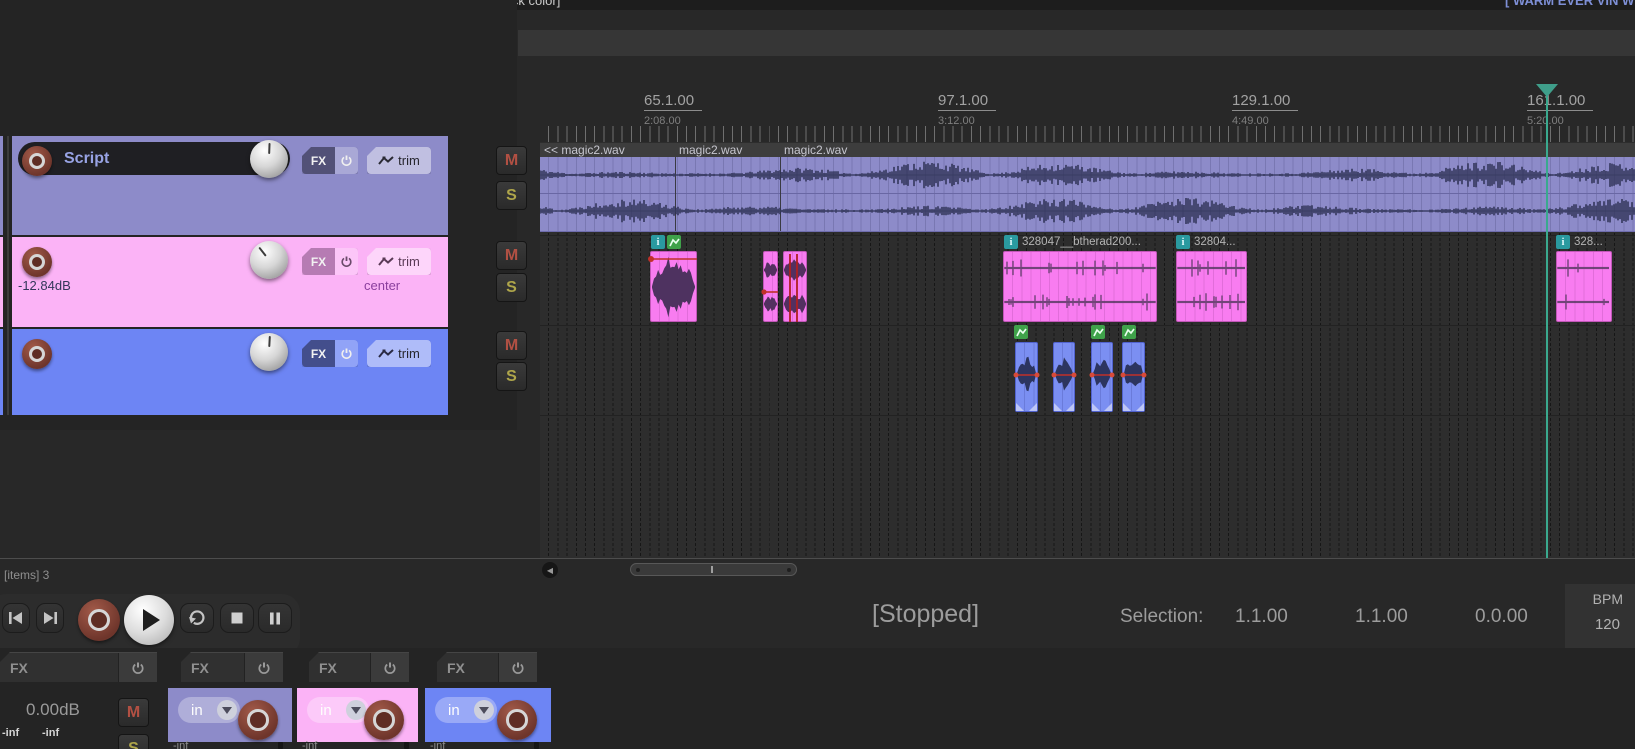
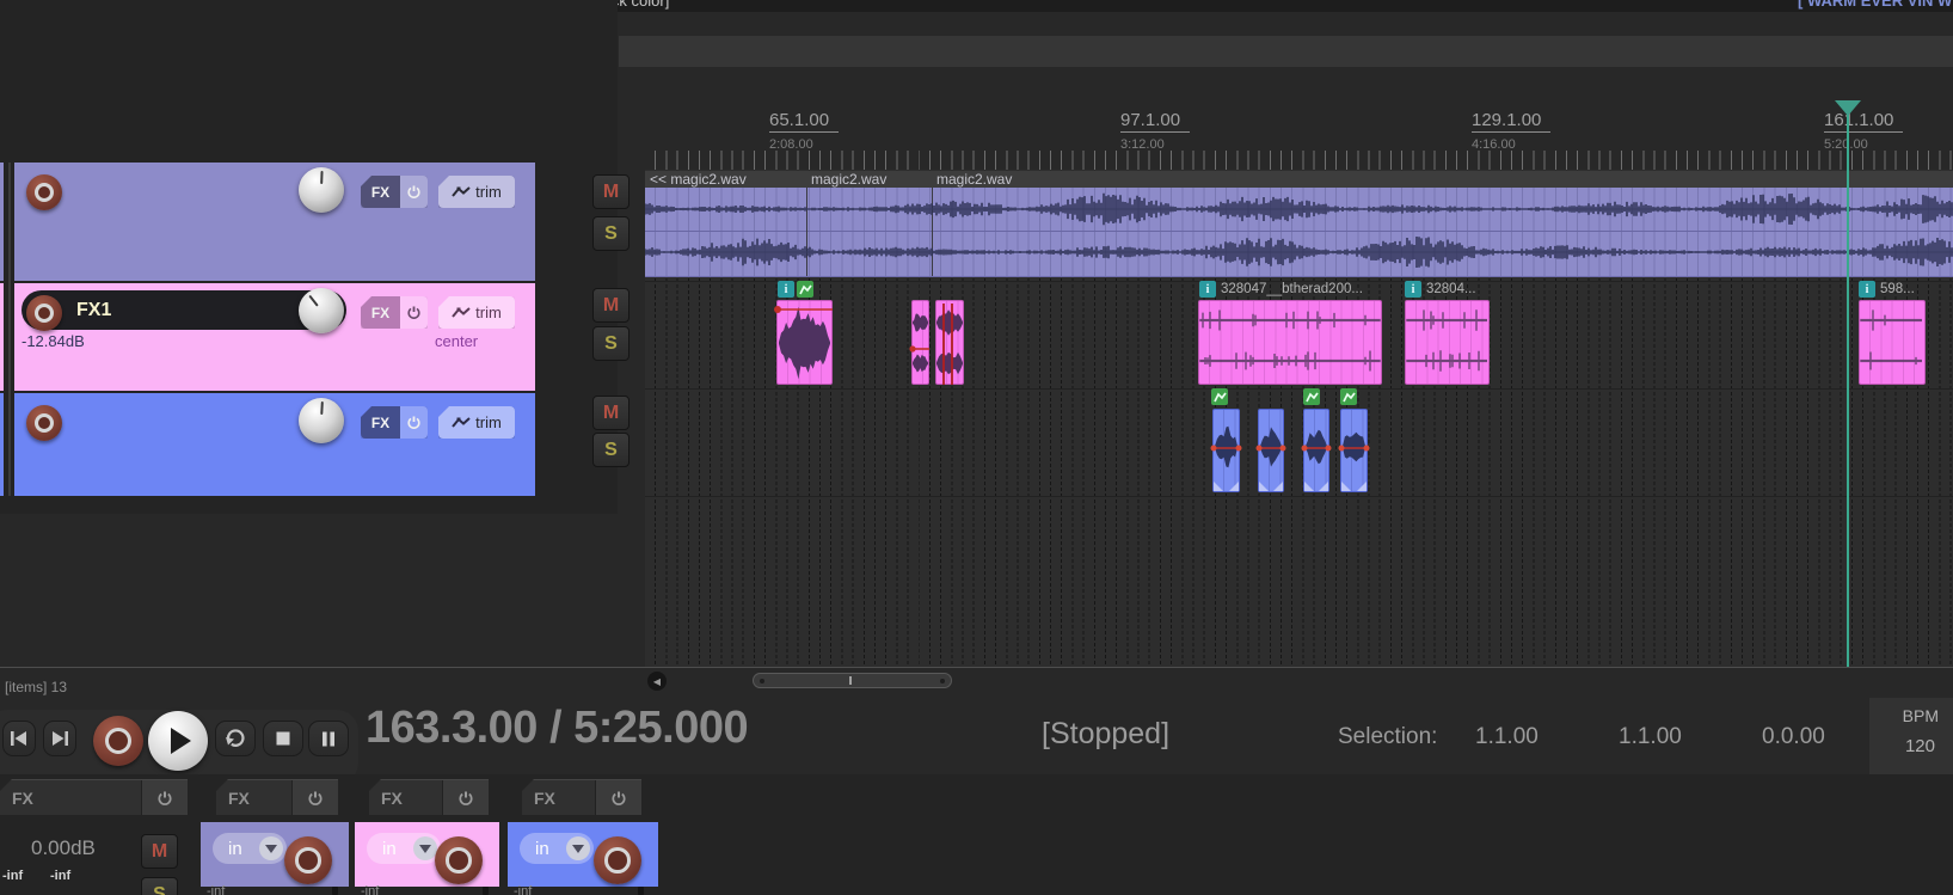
  [ WARM EVER VIN W
- Script
  FX
  trim
  M
  S
+ FX1
  FX
  trim
  -12.84dB
  center
  M
  S
  FX
  trim
  M
  S
  65.1.00
  2:08.00
  97.1.00
  3:12.00
  129.1.00
- 4:49.00
+ 4:16.00
  16.1.00
  5:2.00
  << magic2.wav
  magic2.wav
  magic2.wav
  i
  i
  328047__btherad200...
  i
  32804...
  i
- 328...
+ 598...
- [items] 3
+ [items] 13
  ◀
+ 163.3.00 / 5:25.000
  [Stopped]
  Selection:
  1.1.00
  1.1.00
  0.0.00
  BPM
  120
  FX
  FX
  FX
  FX
  0.00dB
  M
  S
  -inf
  -inf
  in
  -inf
  in
  -inf
  in
  -inf
